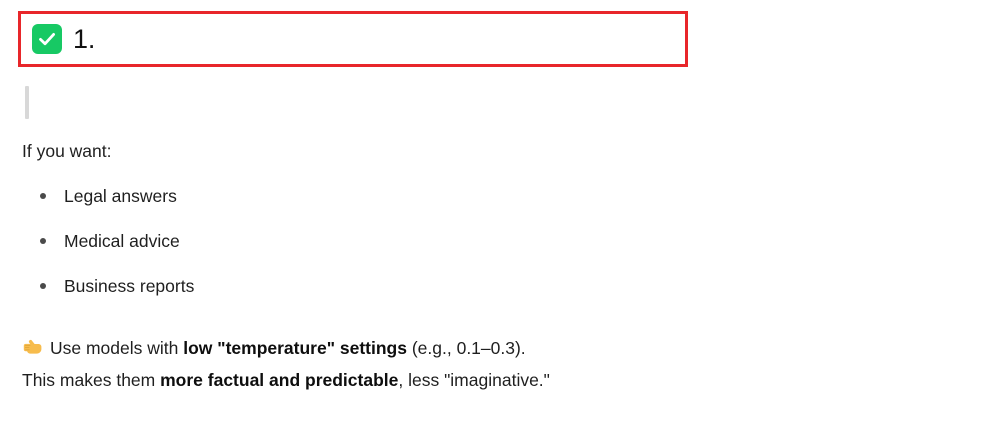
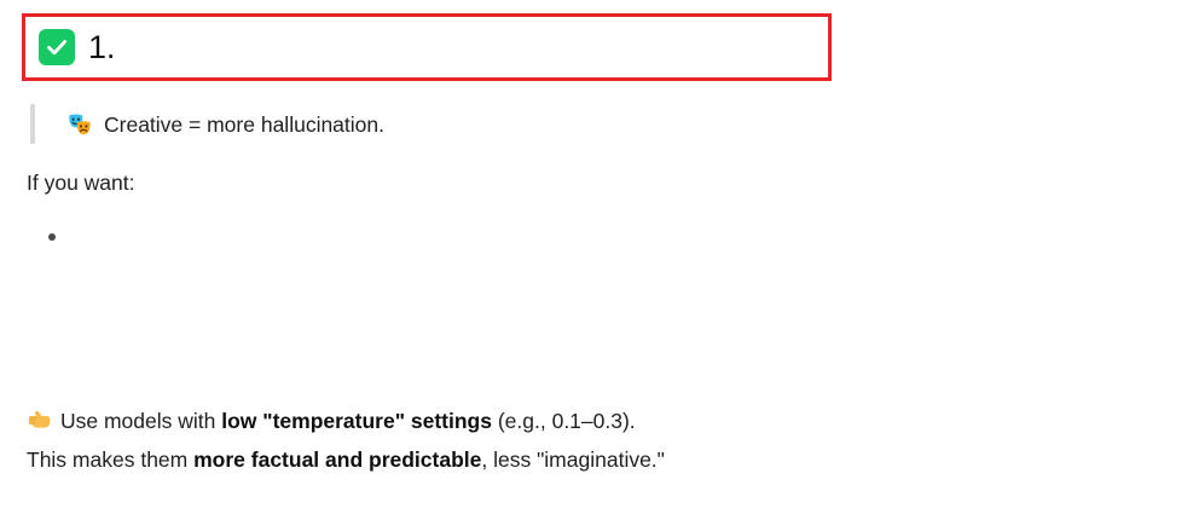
  1.
+ Creative = more hallucination.
  If you want:
- Legal answers
- Medical advice
- Business reports
  Use models with low "temperature" settings (e.g., 0.1–0.3).
  This makes them more factual and predictable, less "imaginative."
